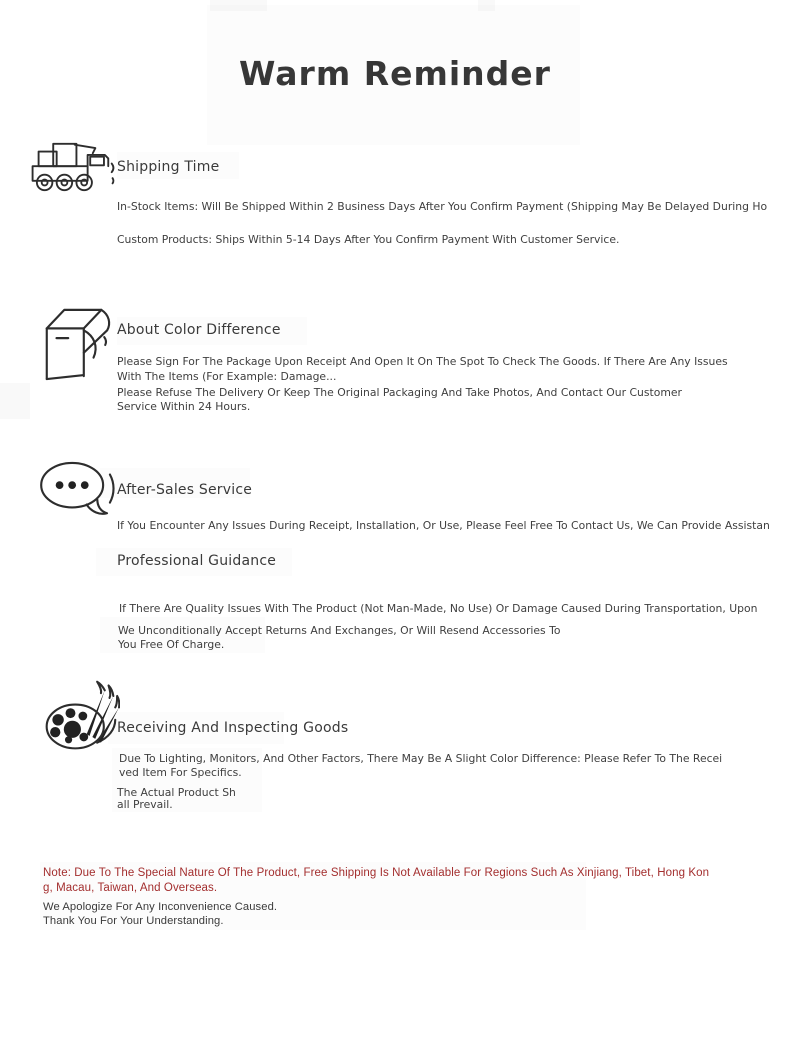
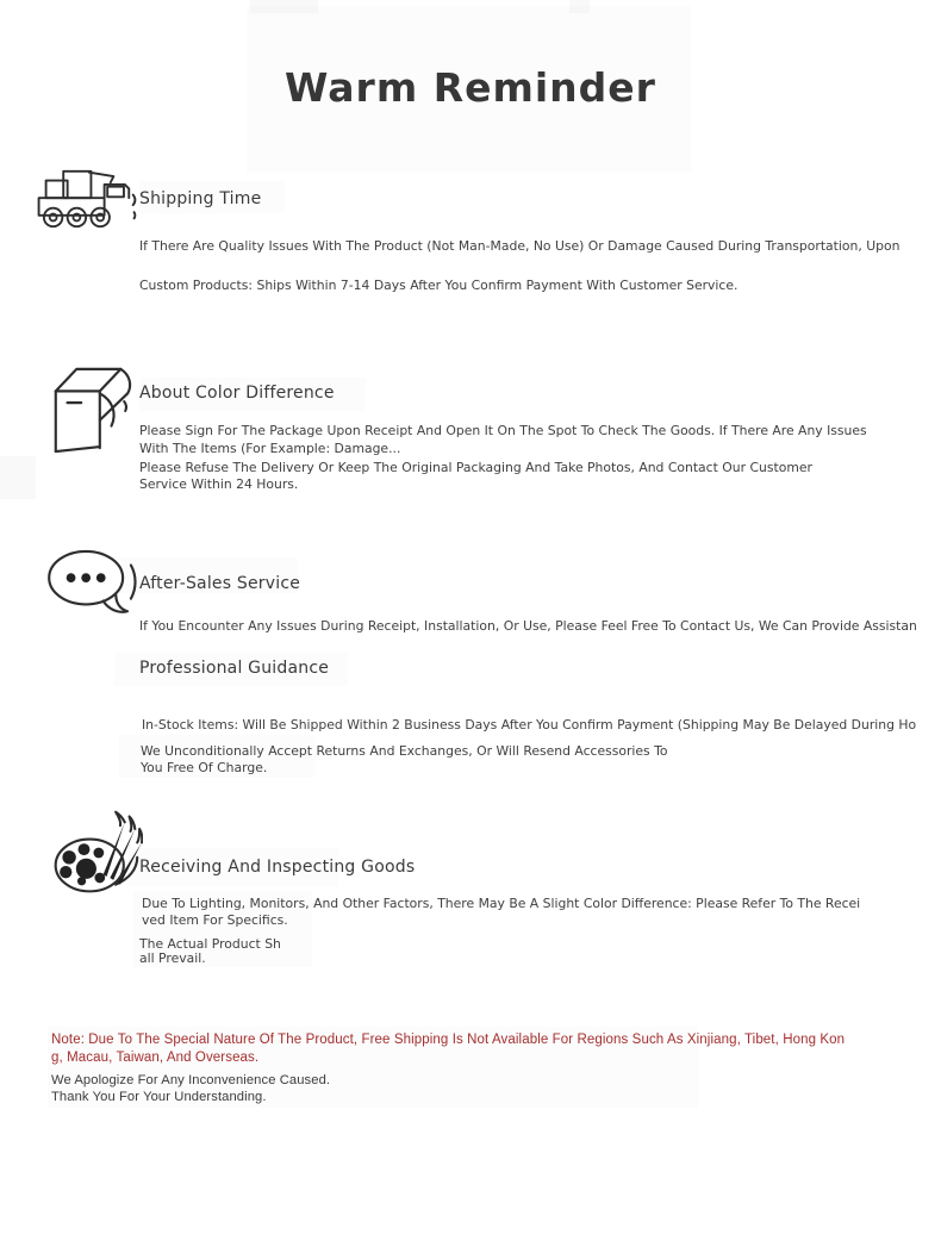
  Warm Reminder
  Shipping Time
- In-Stock Items: Will Be Shipped Within 2 Business Days After You Confirm Payment (Shipping May Be Delayed During Ho
+ If There Are Quality Issues With The Product (Not Man-Made, No Use) Or Damage Caused During Transportation, Upon
- Custom Products: Ships Within 5-14 Days After You Confirm Payment With Customer Service.
+ Custom Products: Ships Within 7-14 Days After You Confirm Payment With Customer Service.
  About Color Difference
  Please Sign For The Package Upon Receipt And Open It On The Spot To Check The Goods. If There Are Any Issues
  With The Items (For Example: Damage...
  Please Refuse The Delivery Or Keep The Original Packaging And Take Photos, And Contact Our Customer
  Service Within 24 Hours.
  After-Sales Service
  If You Encounter Any Issues During Receipt, Installation, Or Use, Please Feel Free To Contact Us, We Can Provide Assistan
  Professional Guidance
- If There Are Quality Issues With The Product (Not Man-Made, No Use) Or Damage Caused During Transportation, Upon
+ In-Stock Items: Will Be Shipped Within 2 Business Days After You Confirm Payment (Shipping May Be Delayed During Ho
  We Unconditionally Accept Returns And Exchanges, Or Will Resend Accessories To
  You Free Of Charge.
  Receiving And Inspecting Goods
  Due To Lighting, Monitors, And Other Factors, There May Be A Slight Color Difference: Please Refer To The Recei
  ved Item For Specifics.
  The Actual Product Sh
  all Prevail.
  Note: Due To The Special Nature Of The Product, Free Shipping Is Not Available For Regions Such As Xinjiang, Tibet, Hong Kon
  g, Macau, Taiwan, And Overseas.
  We Apologize For Any Inconvenience Caused.
  Thank You For Your Understanding.
